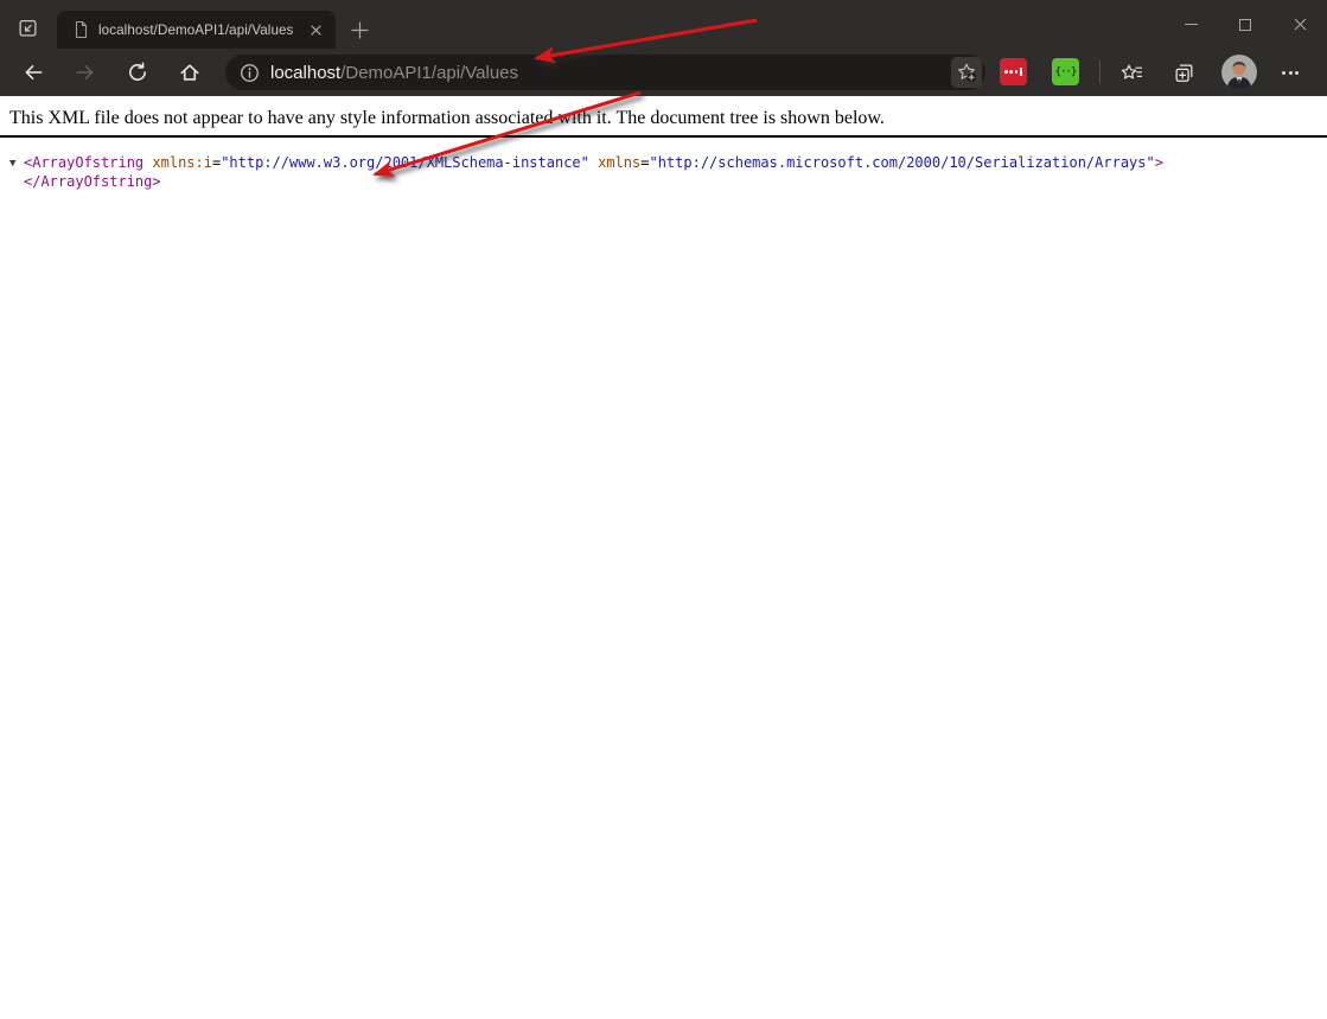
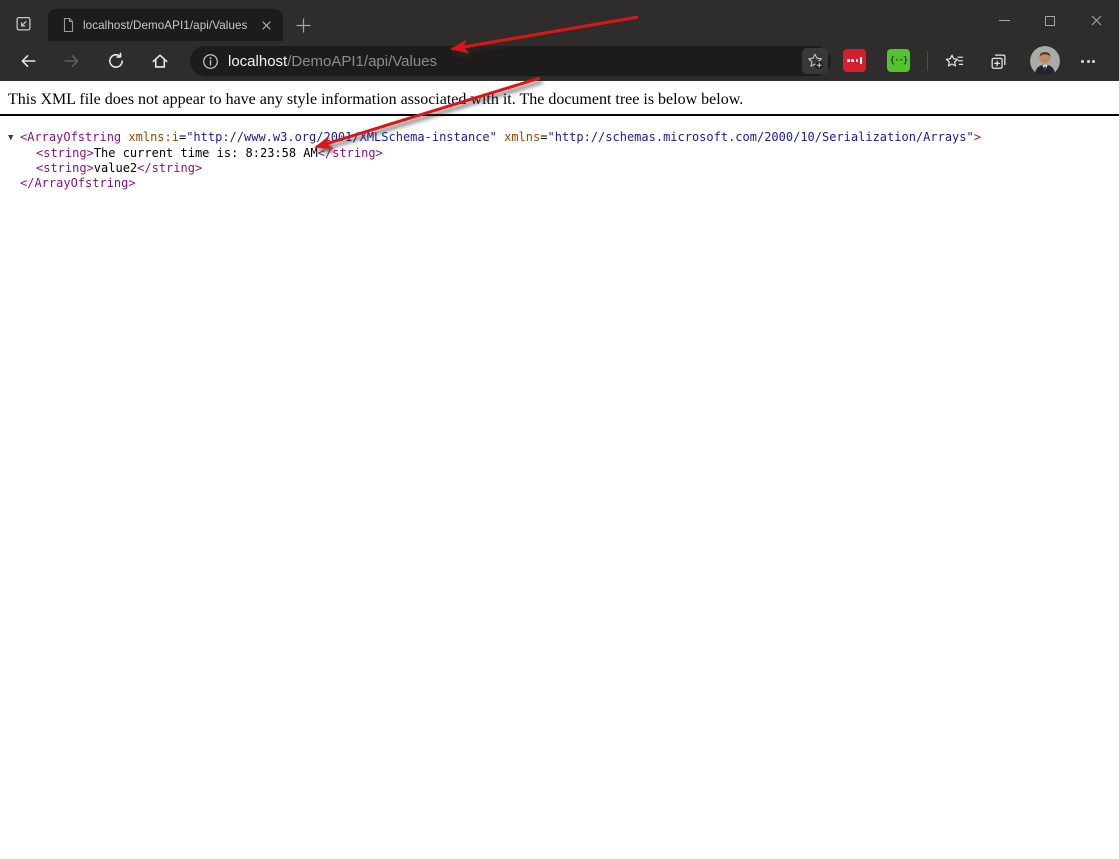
  localhost/DemoAPI1/api/Values
  localhost/DemoAPI1/api/Values
  {··}
- This XML file does not appear to have any style information associated with it. The document tree is shown below.
+ This XML file does not appear to have any style information associated with it. The document tree is below below.
  ▼ <ArrayOfstring xmlns:i="http://www.w3.org/200/XMLSchema-instance" xmlns="http://schemas.microsoft.com/2000/10/Serialization/Arrays">
+ <string>The current time is: 8:23:58 AM</string>
+ <string>value2</string>
  </ArrayOfstring>
